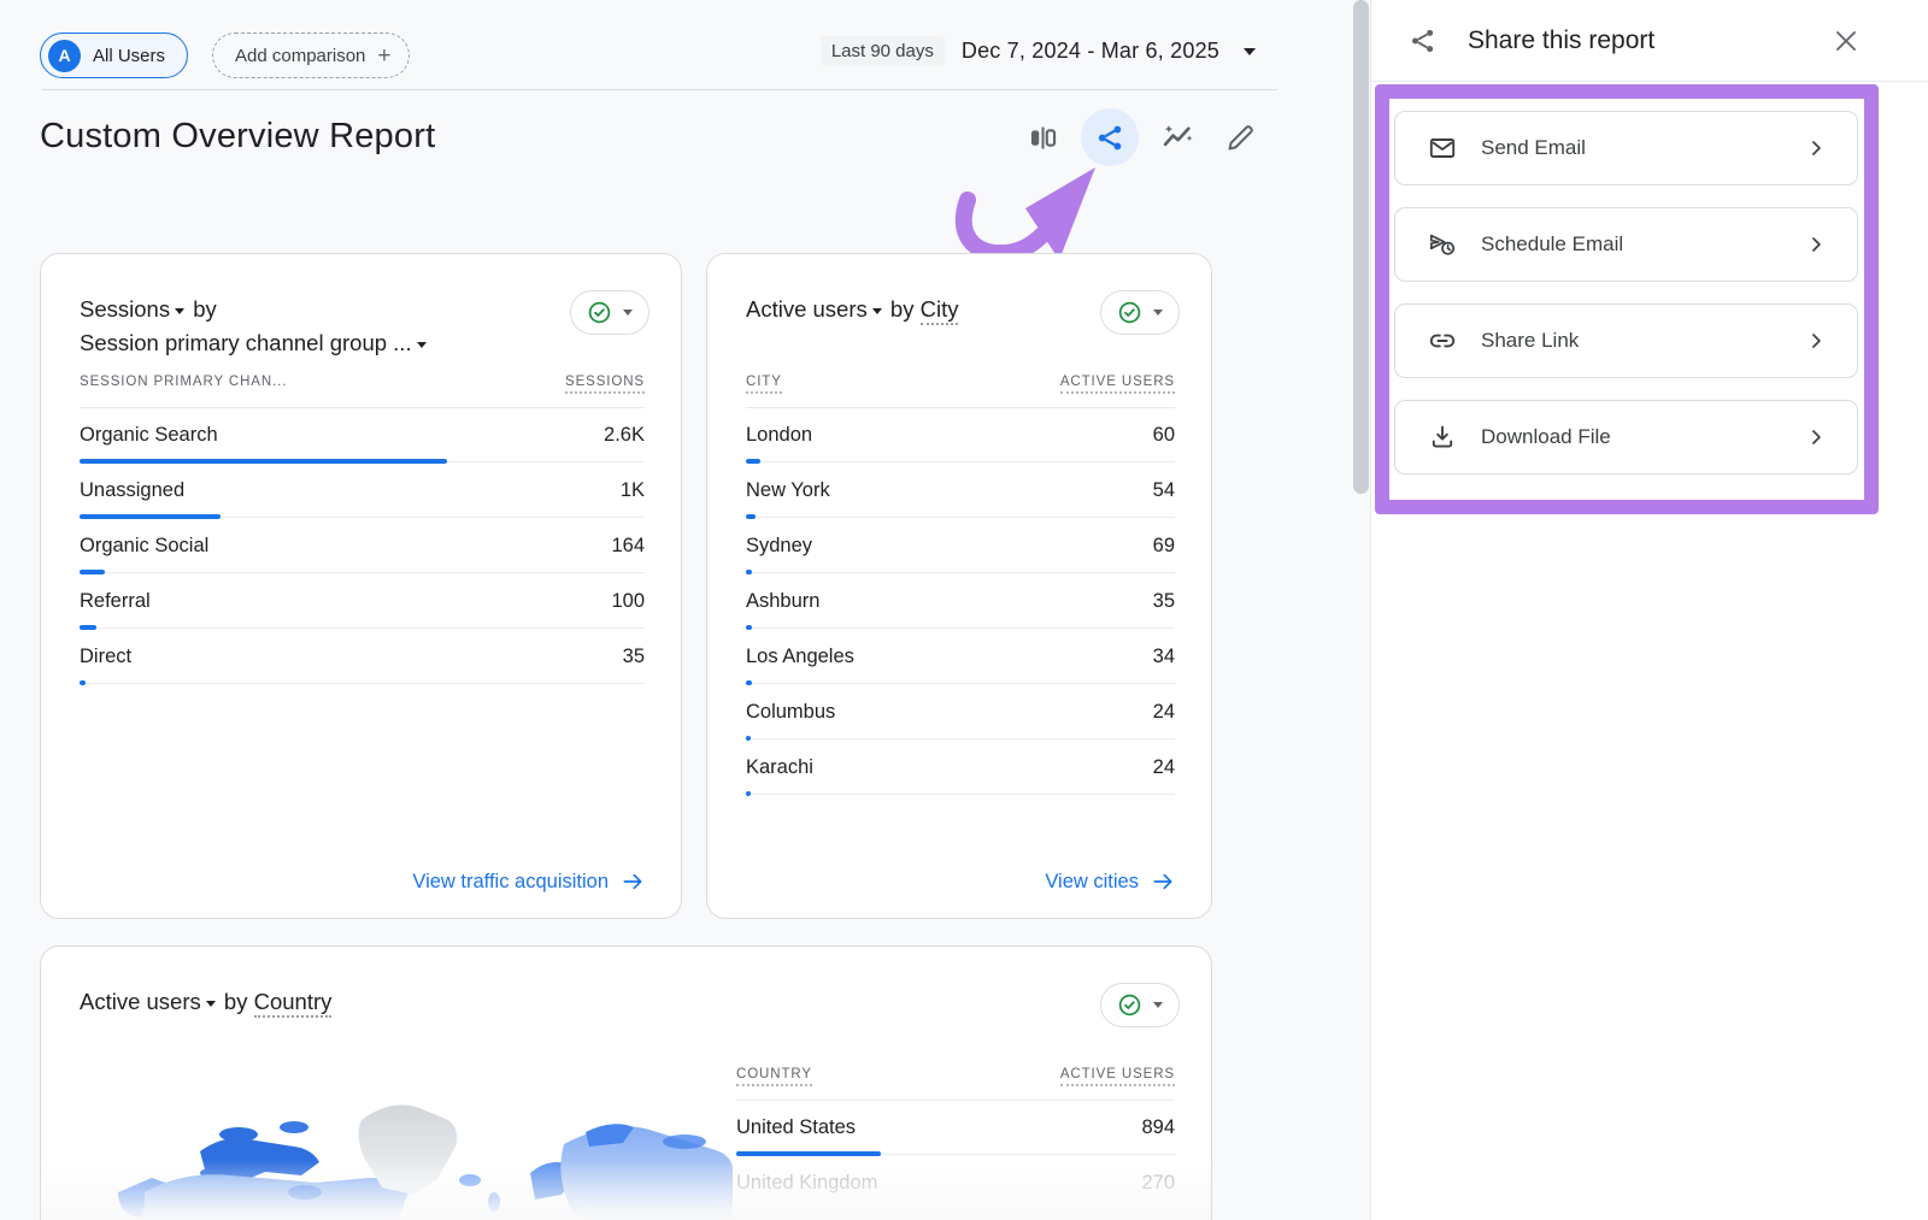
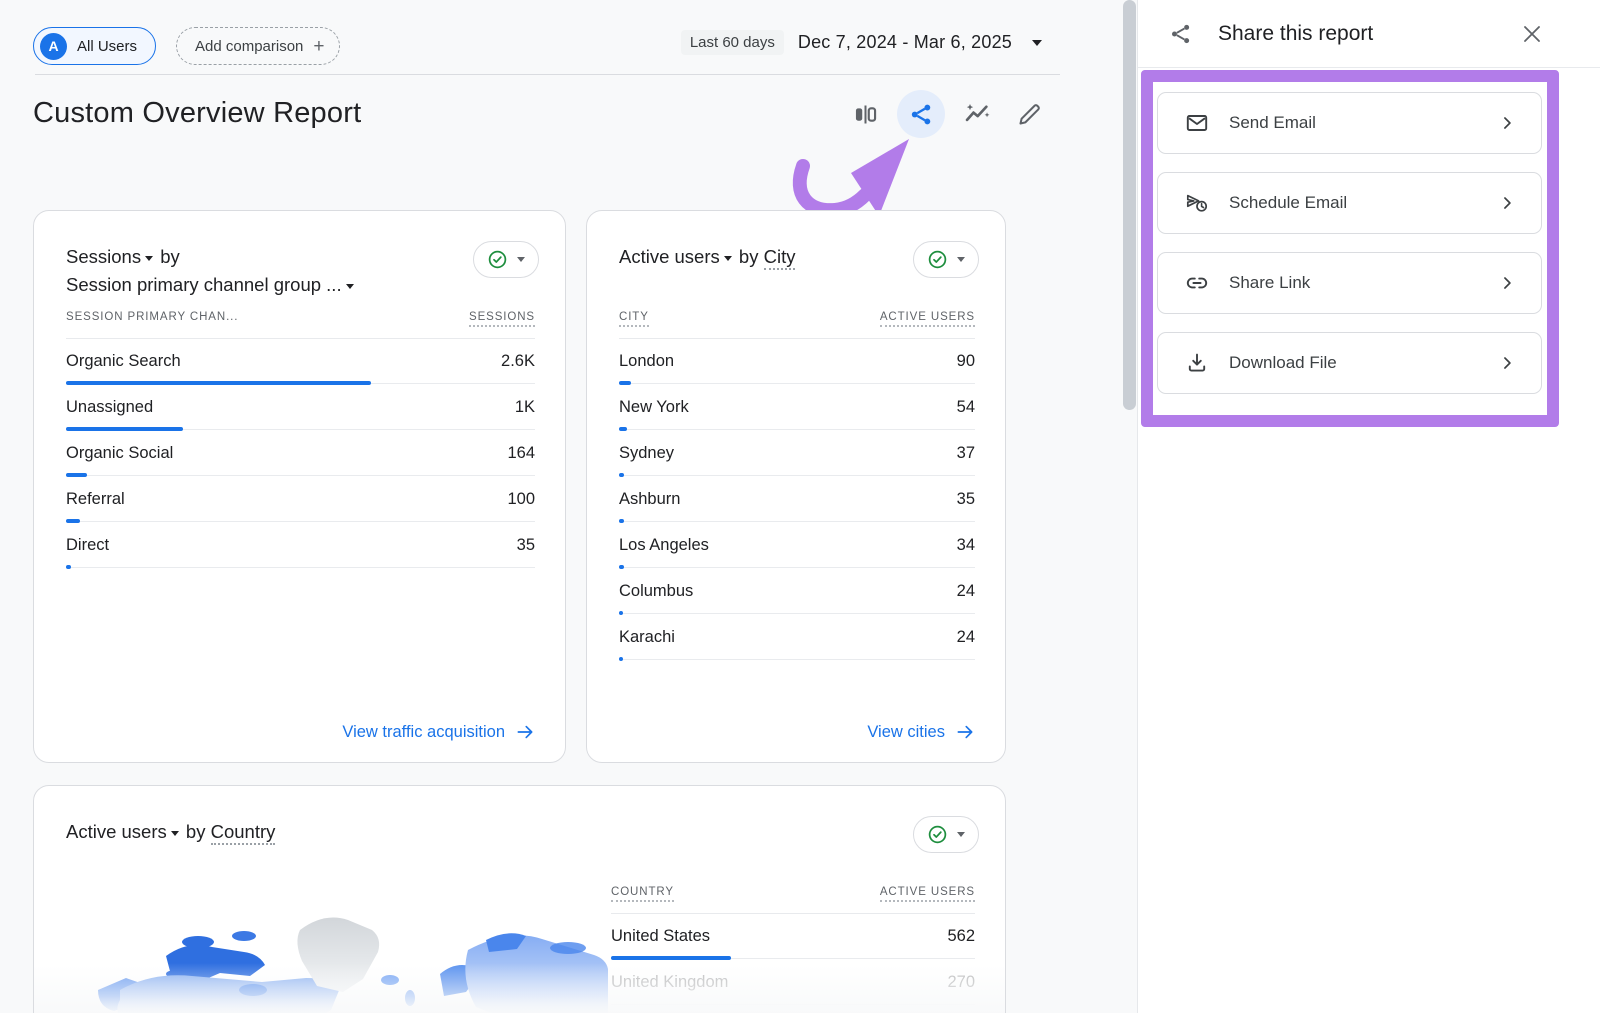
  A
  All Users
  Add comparison
  +
- Last 90 days
+ Last 60 days
  Dec 7, 2024 - Mar 6, 2025
  Custom Overview Report
  Sessions by
  Session primary channel group ...
  SESSION PRIMARY CHAN...
  SESSIONS
  Organic Search
  2.6K
  Unassigned
  1K
  Organic Social
  164
  Referral
  100
  Direct
  35
  View traffic acquisition
  Active users by City
  CITY
  ACTIVE USERS
  London
- 60
+ 90
  New York
  54
  Sydney
- 69
+ 37
  Ashburn
  35
  Los Angeles
  34
  Columbus
  24
  Karachi
  24
  View cities
  Active users by Country
  COUNTRY
  ACTIVE USERS
  United States
- 894
+ 562
  Share this report
  Send Email
  Schedule Email
  Share Link
  Download File
